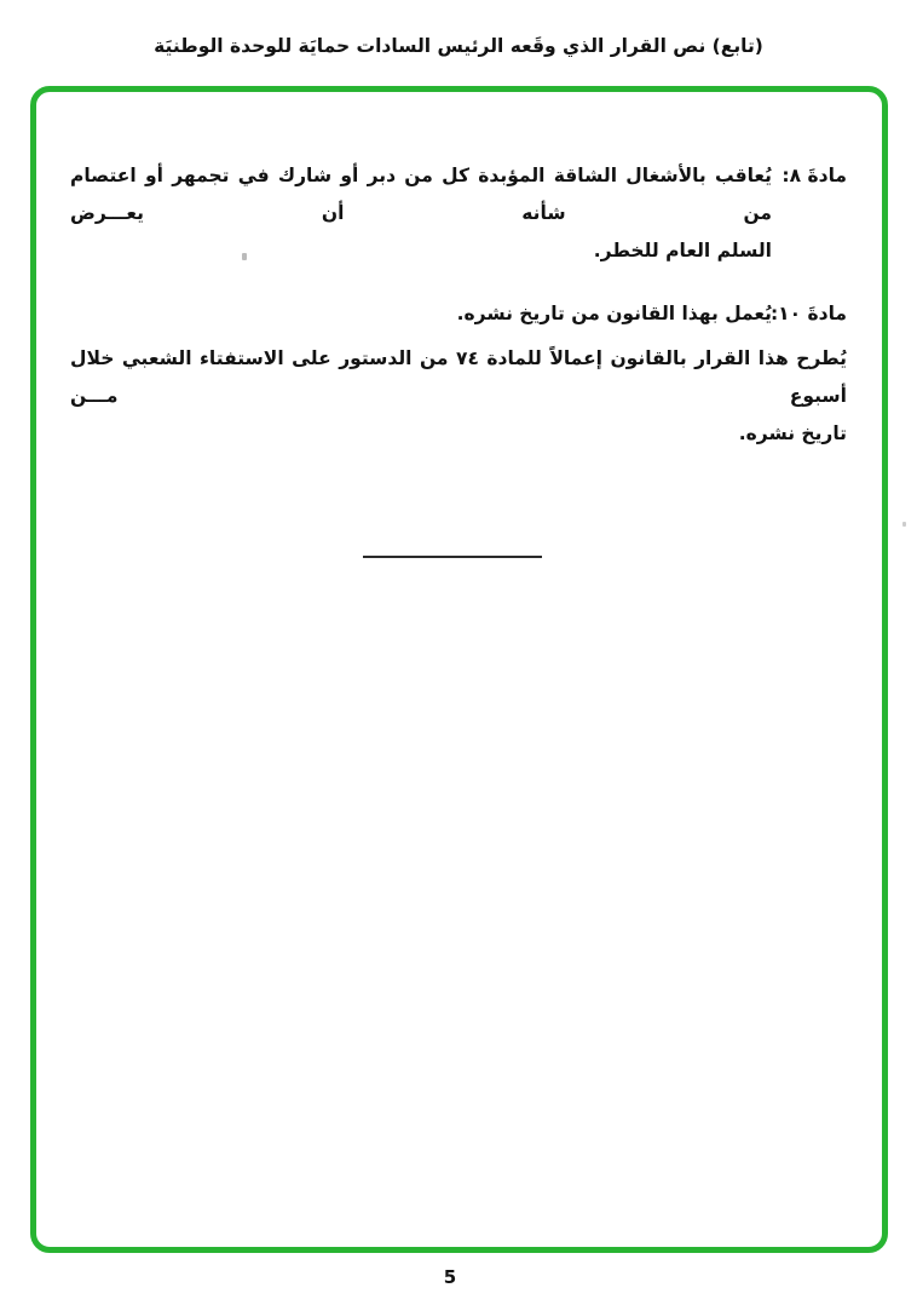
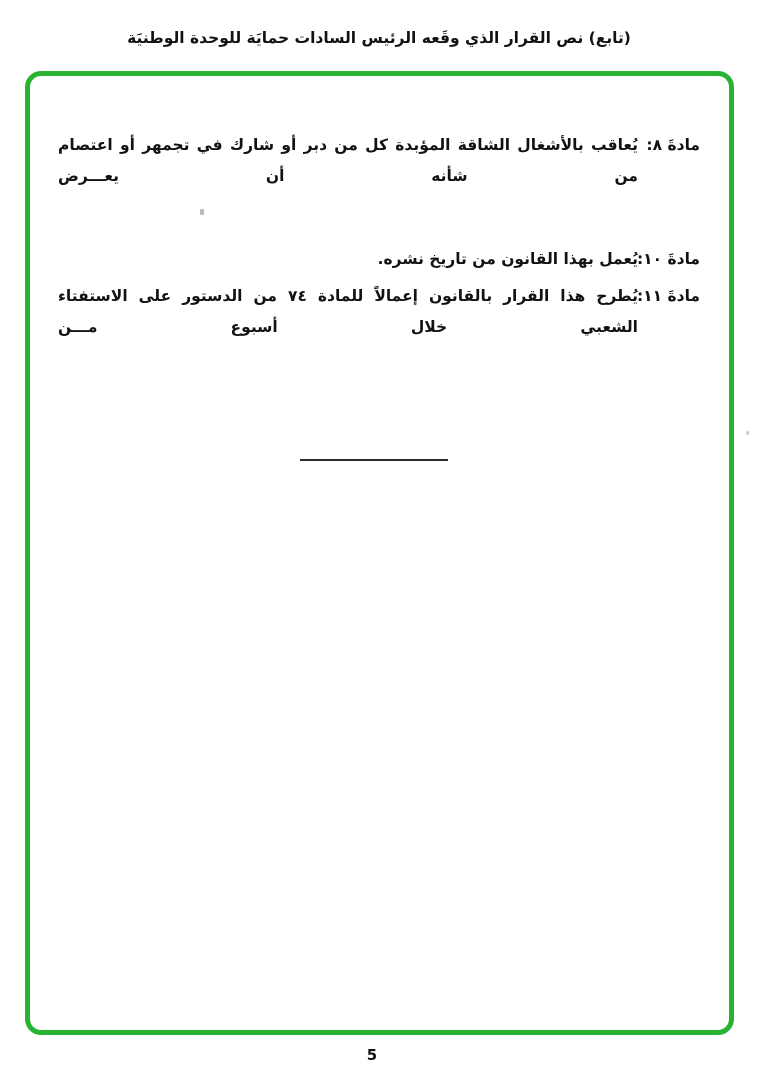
  (تابع) نص القرار الذي وقَعه الرئيس السادات حمايَة للوحدة الوطنيَة
  مادةَ ٨:
  يُعاقب بالأشغال الشاقة المؤبدة كل من دبر أو شارك في تجمهر أو اعتصام من شأنه أن يعـــرض
- السلم العام للخطر.
  مادةَ ١٠:
  يُعمل بهذا القانون من تاريخ نشره.
+ مادةَ ١١:
  يُطرح هذا القرار بالقانون إعمالاً للمادة ٧٤ من الدستور على الاستفتاء الشعبي خلال أسبوع مـــن
- تاريخ نشره.
  5
